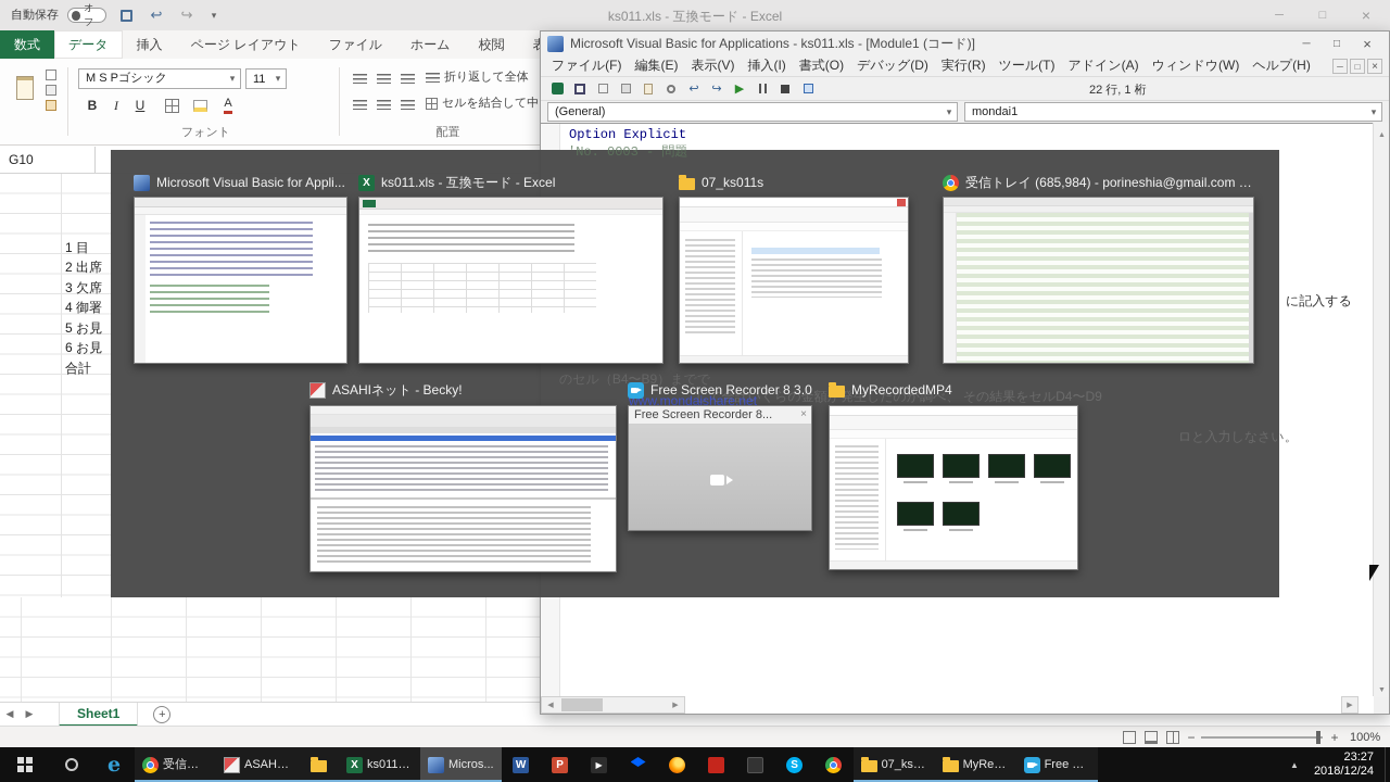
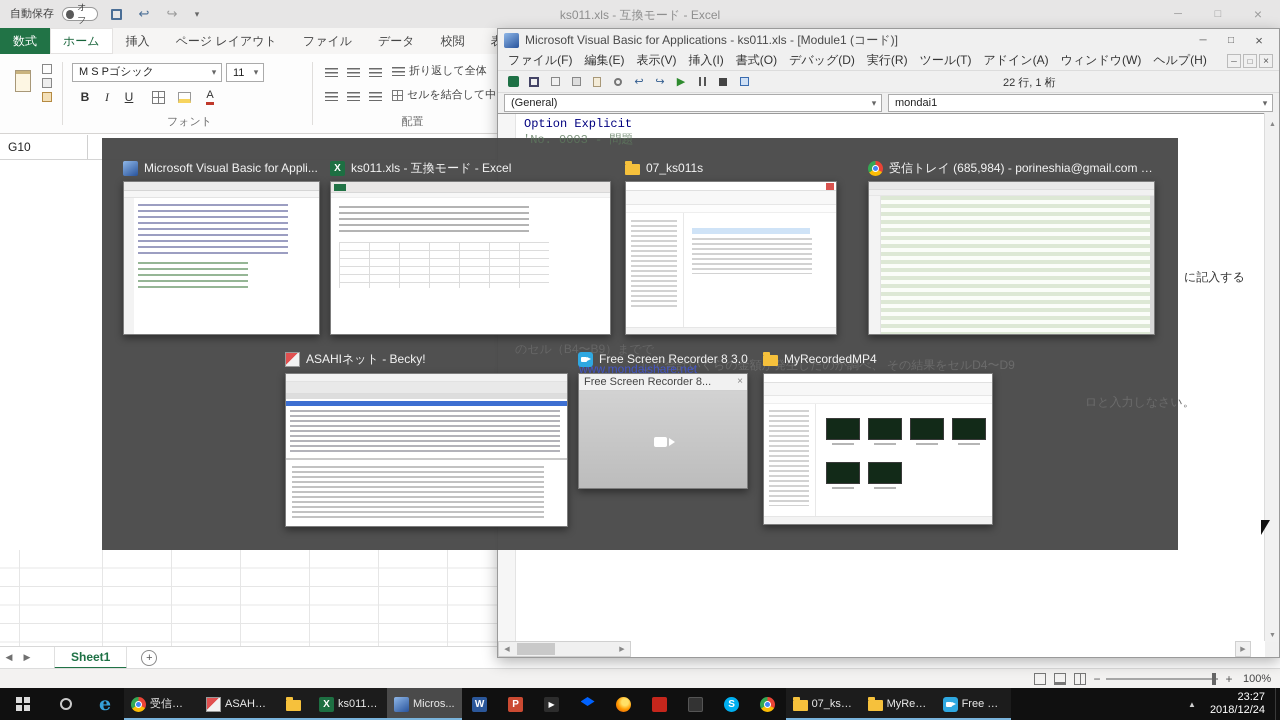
  自動保存
  オフ
  ↩
  ↪
  ▾
  ks011.xls - 互換モード - Excel
  ─
  □
  ×
  数式
- データ
+ ホーム
  挿入
  ページ レイアウト
  ファイル
- ホーム
+ データ
  校閲
  M S Pゴシック
  ▾
  11
  ▾
  B
  I
  U
  A
  フォント
  折り返して全体
  セルを結合して中
  配置
  G10
- 1 目
- 2 出席
- 3 欠席
- 4 御署
- 5 お見
- 6 お見
- 合計
  ◀
  ▶
  Sheet1
  +
  −
  +
  100%
  Microsoft Visual Basic for Applications - ks011.xls - [Module1 (コード)]
  ─
  □
  ×
  ファイル(F)
  編集(E)
  表示(V)
  挿入(I)
  書式(O)
  デバッグ(D)
  実行(R)
  ツール(T)
  アドイン(A)
  ウィンドウ(W)
  ヘルプ(H)
  ─
  □
  ×
  ↩
  ↪
  ▶
  22 行, 1 桁
  (General)
  ▾
  mondai1
  ▾
  Option Explicit
  に記入する
  'No. 0003 - 問題
  のセル（B4〜B9）までで
  して合計いくらの金額発生したのか調べ、 その結果をセルD4〜D9
  ロと入力しなさい。
  www.mondaishare.net
  Microsoft Visual Basic for Appli...
  X
  ks011.xls - 互換モード - Excel
  07_ks011s
  受信トレイ (685,984) - porineshia@gmail.com - G
  ASAHIネット - Becky!
  Free Screen Recorder 8 3.0
  MyRecordedMP4
  Free Screen Recorder 8...
  ×
  e
  ASAHI...
  X
  ks011.xl.
  Micros...
  W
  P
  ▶
  S
  07_ks0..
  MyRec...
  Free Scr
  ▲
  23:27
  2018/12/24
